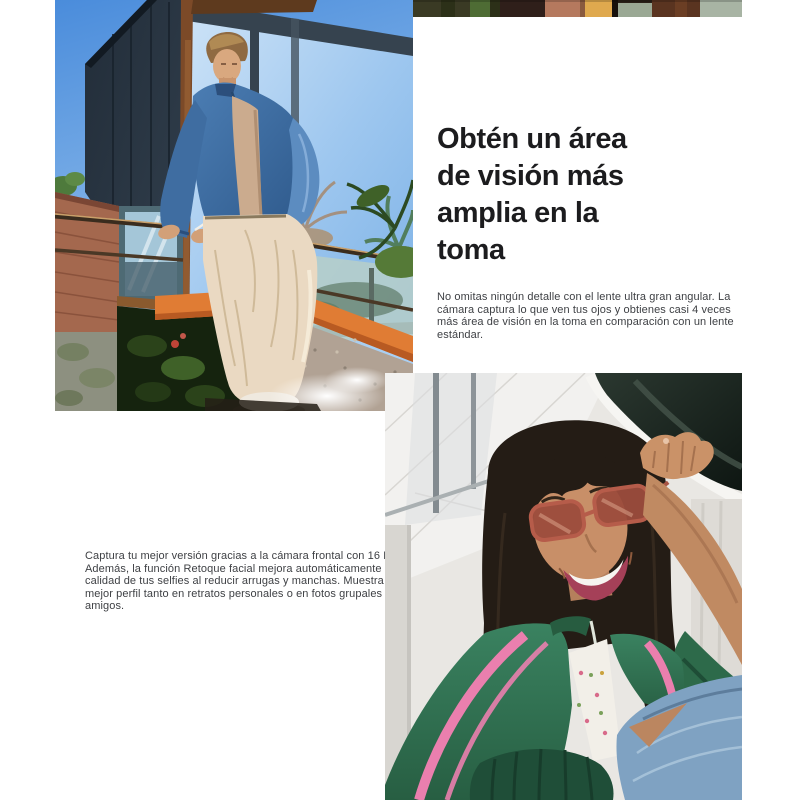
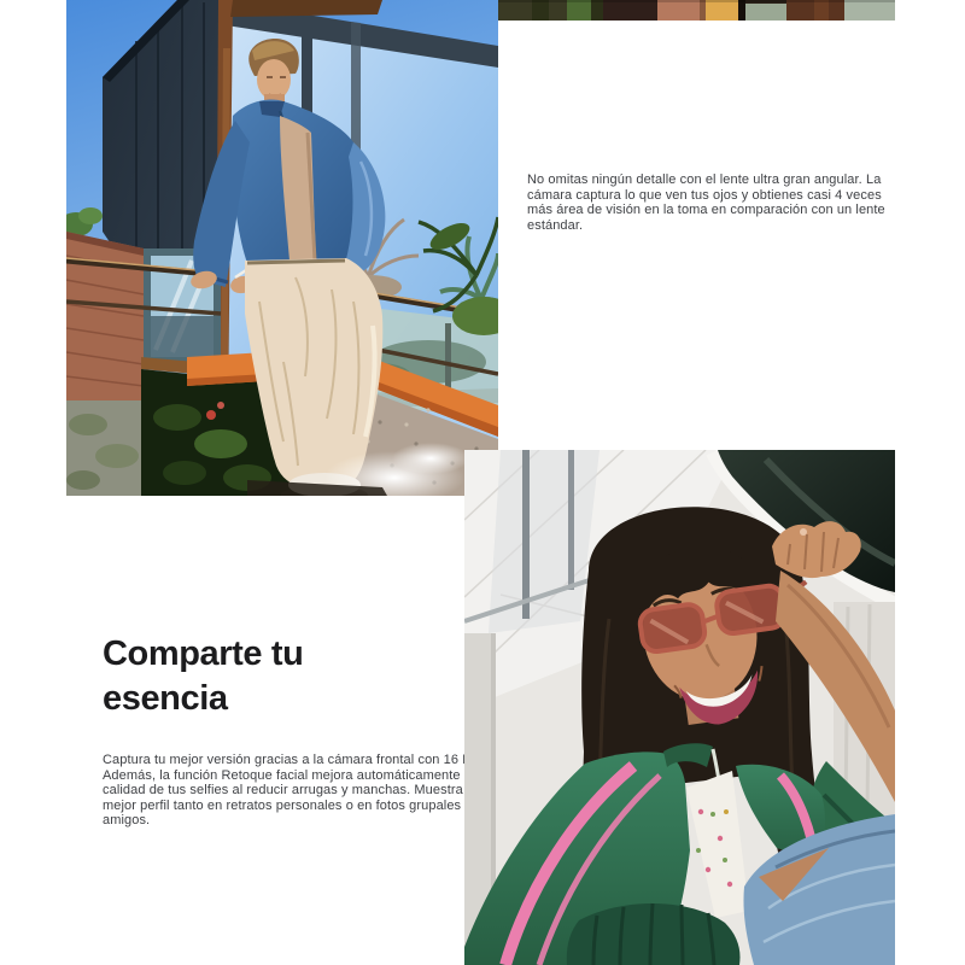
- Obtén un área
- de visión más
- amplia en la
- toma
  No omitas ningún detalle con el lente ultra gran angular. La cámara captura lo que ven tus ojos y obtienes casi 4 veces más área de visión en la toma en comparación con un lente estándar.
+ Comparte tu
+ esencia
  Captura tu mejor versión gracias a la cámara frontal con 16 Además, la función Retoque facial mejora automáticamente calidad de tus selfies al reducir arrugas y manchas. Muestra mejor perfil tanto en retratos personales o en fotos grupales amigos.
